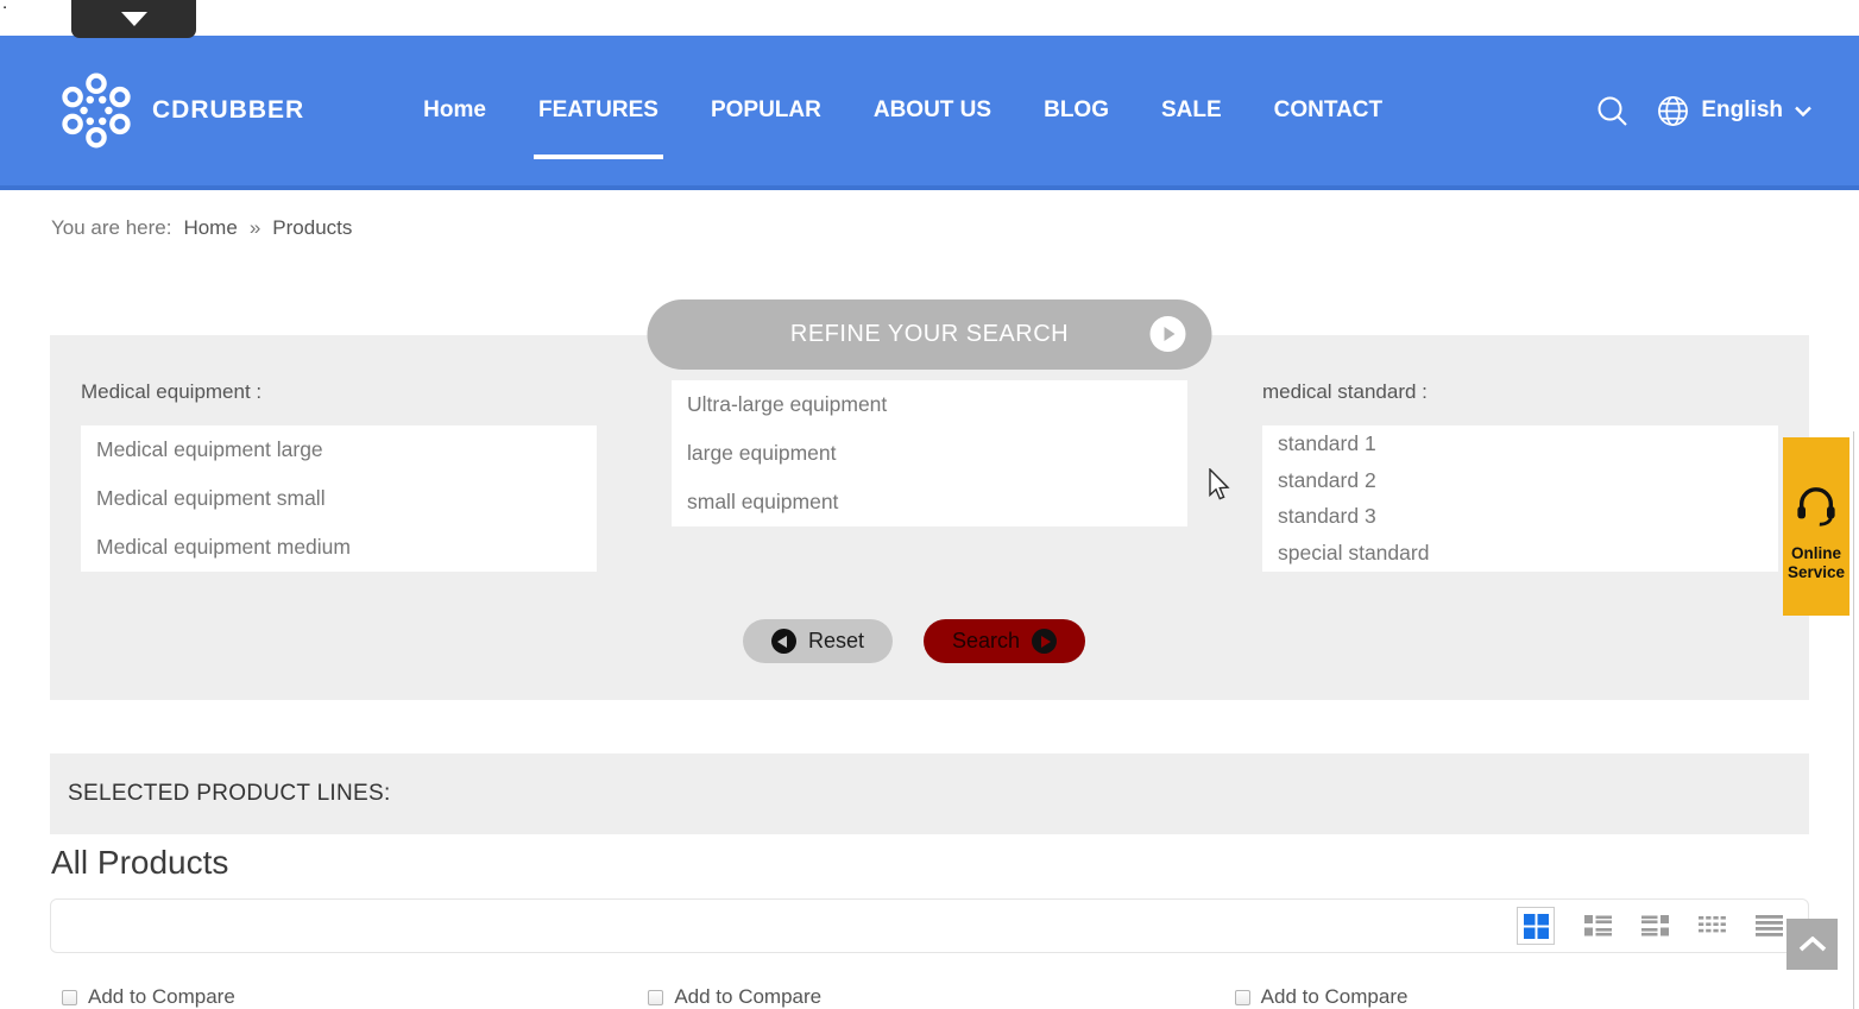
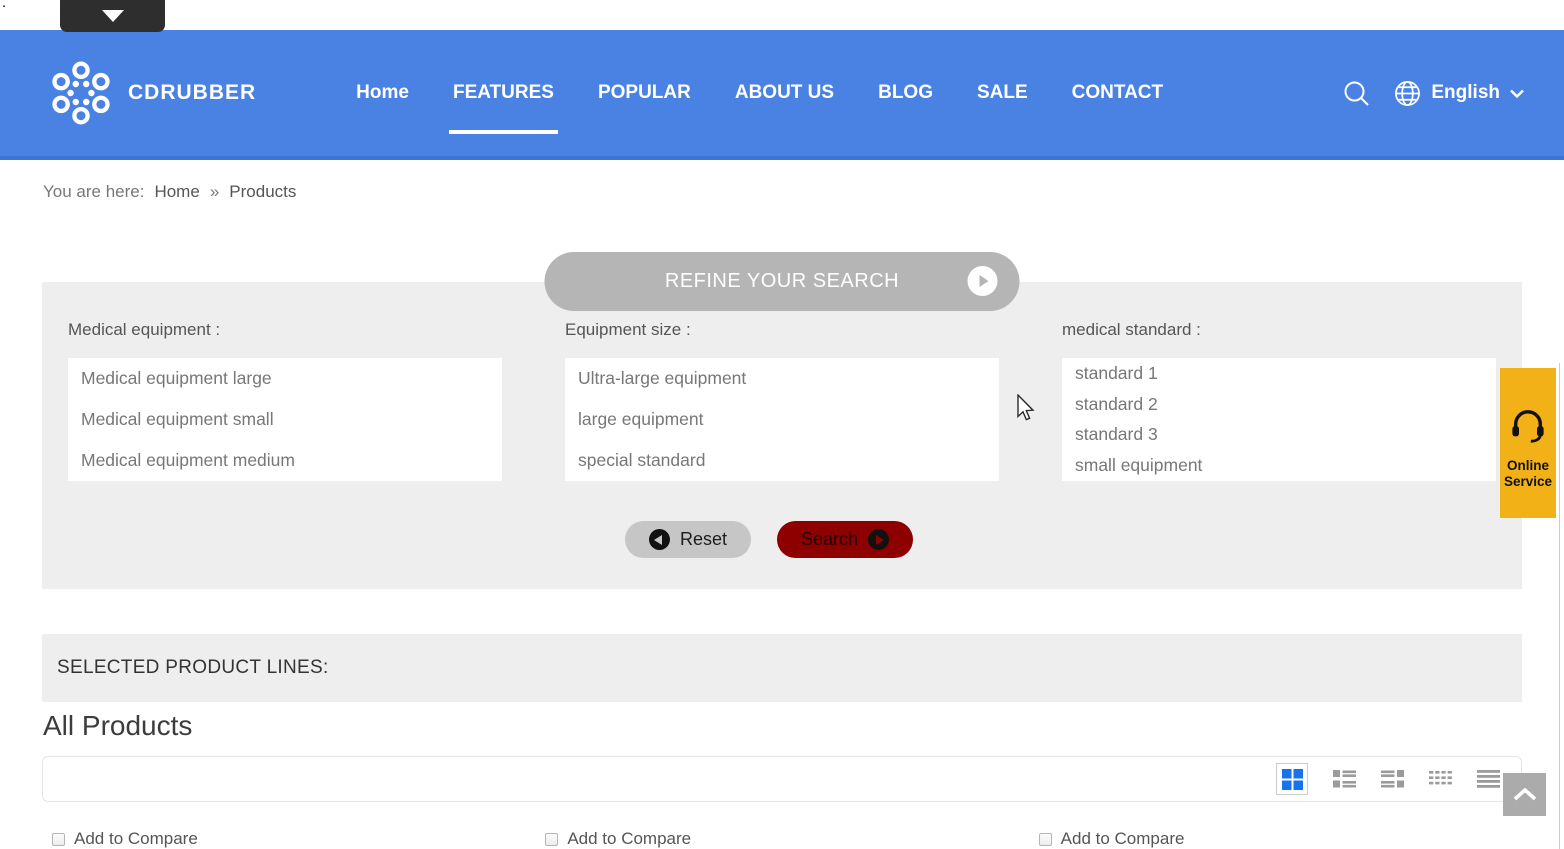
  .
  CDRUBBER
  Home
  FEATURES
  POPULAR
  ABOUT US
  BLOG
  SALE
  CONTACT
  English
  You are here:
  Home
  »
  Products
  REFINE YOUR SEARCH
  Medical equipment :
  Medical equipment large
  Medical equipment small
  Medical equipment medium
+ Equipment size :
  Ultra-large equipment
  large equipment
- small equipment
+ special standard
  medical standard :
  standard 1
  standard 2
  standard 3
- special standard
+ small equipment
  Reset
  Search
  SELECTED PRODUCT LINES:
  All Products
  Add to Compare
  Add to Compare
  Add to Compare
  Online
  Service
